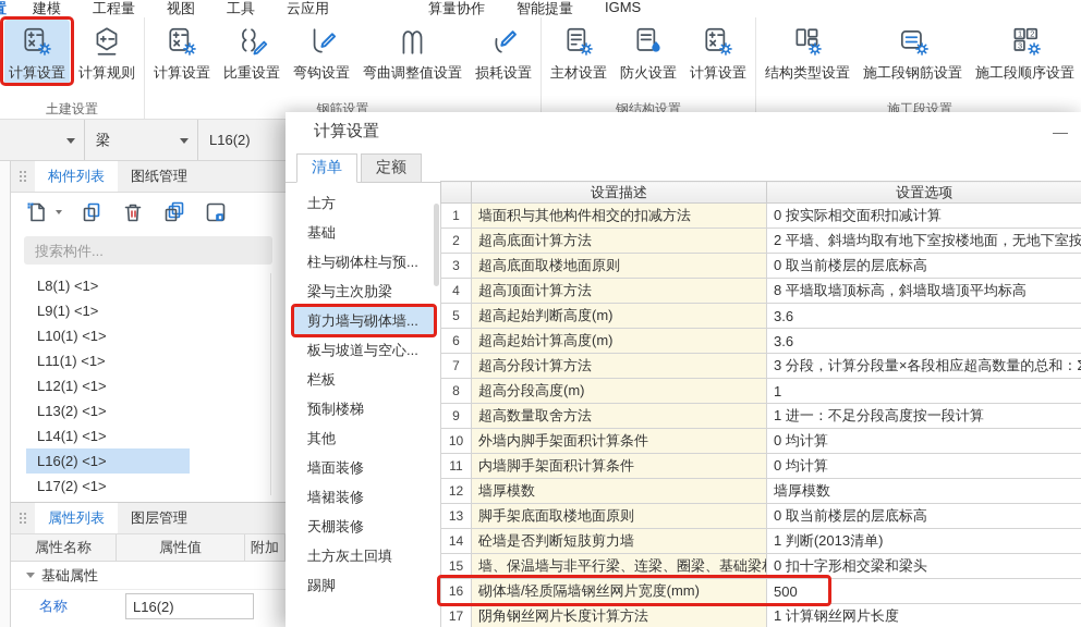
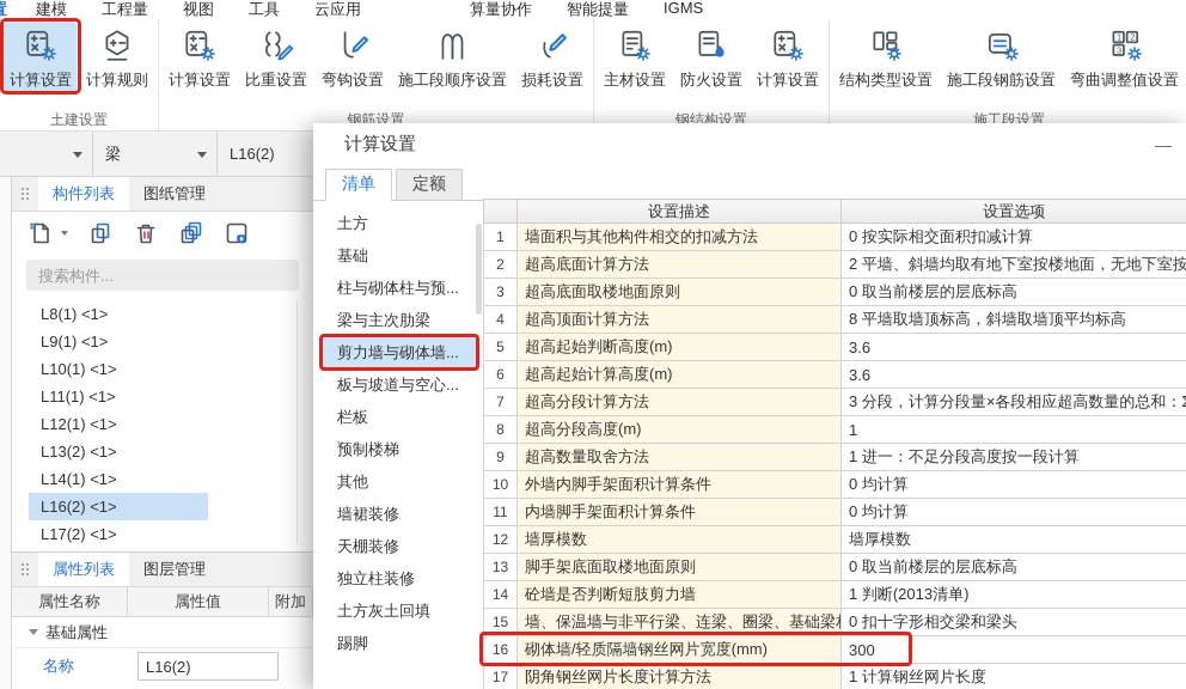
  建模
  工程量
  视图
  工具
  云应用
  算量协作
  智能提量
  IGMS
  计算设置
  计算规则
  土建设置
  计算设置
  比重设置
  弯钩设置
- 弯曲调整值设置
+ 施工段顺序设置
  损耗设置
  钢筋设置
  主材设置
  防火设置
  计算设置
  钢结构设置
  结构类型设置
  施工段钢筋设置
  1
  2
  3
- 施工段顺序设置
+ 弯曲调整值设置
  施工段设置
  梁
  L16(2)
  构件列表
  图纸管理
  搜索构件...
  L8(1) <1>
  L9(1) <1>
  L10(1) <1>
  L11(1) <1>
  L12(1) <1>
  L13(2) <1>
  L14(1) <1>
  L16(2) <1>
  L17(2) <1>
  属性列表
  图层管理
  属性名称
  属性值
  附加
  基础属性
  名称
  L16(2)
  计算设置
  —
  清单
  定额
  土方
  基础
  柱与砌体柱与预...
  梁与主次肋梁
  剪力墙与砌体墙...
  板与坡道与空心...
  栏板
  预制楼梯
  其他
- 墙面装修
  墙裙装修
  天棚装修
+ 独立柱装修
  土方灰土回填
  踢脚
  	设置描述	设置选项
  1	墙面积与其他构件相交的扣减方法	0 按实际相交面积扣减计算
  2	超高底面计算方法	2 平墙、斜墙均取有地下室按楼地面，无地下室按
  3	超高底面取楼地面原则	0 取当前楼层的层底标高
  4	超高顶面计算方法	8 平墙取墙顶标高，斜墙取墙顶平均标高
  5	超高起始判断高度(m)	3.6
  6	超高起始计算高度(m)	3.6
  7	超高分段计算方法	3 分段，计算分段量×各段相应超高数量的总和：
  8	超高分段高度(m)	1
  9	超高数量取舍方法	1 进一：不足分段高度按一段计算
  10	外墙内脚手架面积计算条件	0 均计算
  11	内墙脚手架面积计算条件	0 均计算
  12	墙厚模数	墙厚模数
  13	脚手架底面取楼地面原则	0 取当前楼层的层底标高
  14	砼墙是否判断短肢剪力墙	1 判断(2013清单)
  15	墙、保温墙与非平行梁、连梁、圈梁、基础梁	0 扣十字形相交梁和梁头
- 16	砌体墙/轻质隔墙钢丝网片宽度(mm)	500
+ 16	砌体墙/轻质隔墙钢丝网片宽度(mm)	300
  17	阴角钢丝网片长度计算方法	1 计算钢丝网片长度
